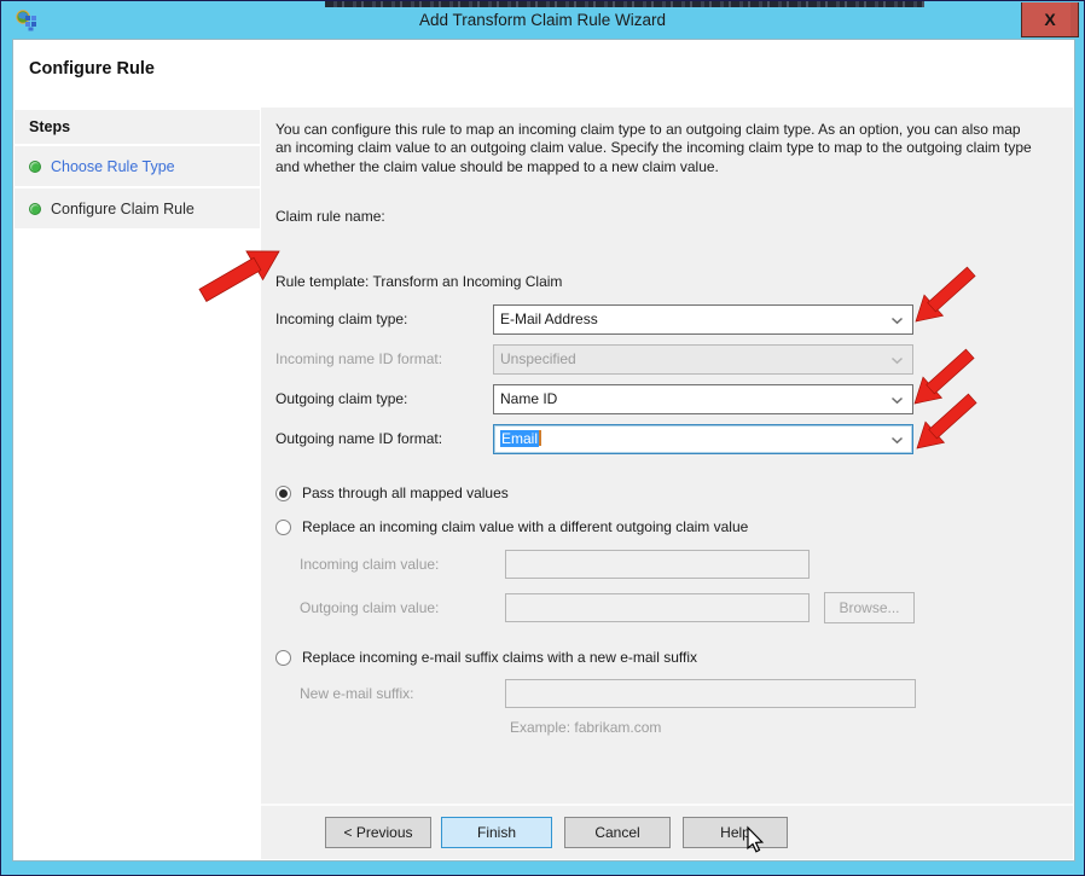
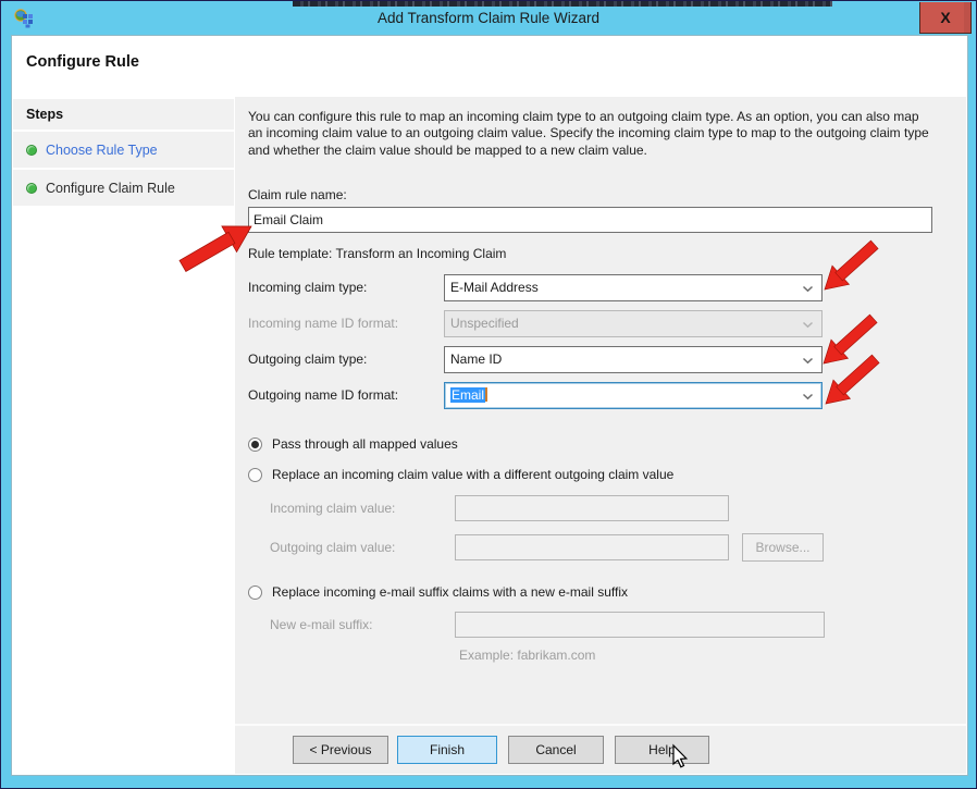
  Add Transform Claim Rule Wizard
  X
  Configure Rule
  Steps
  Choose Rule Type
  Configure Claim Rule
  You can configure this rule to map an incoming claim type to an outgoing claim type. As an option, you can also map an incoming claim value to an outgoing claim value. Specify the incoming claim type to map to the outgoing claim type and whether the claim value should be mapped to a new claim value.
  Claim rule name:
+ Email Claim
  Rule template: Transform an Incoming Claim
  Incoming claim type:
  E-Mail Address
  Incoming name ID format:
  Unspecified
  Outgoing claim type:
  Name ID
  Outgoing name ID format:
  Email
  Pass through all mapped values
  Replace an incoming claim value with a different outgoing claim value
  Incoming claim value:
  Outgoing claim value:
  Browse...
  Replace incoming e-mail suffix claims with a new e-mail suffix
  New e-mail suffix:
  Example: fabrikam.com
  < Previous
  Finish
  Cancel
  Help
